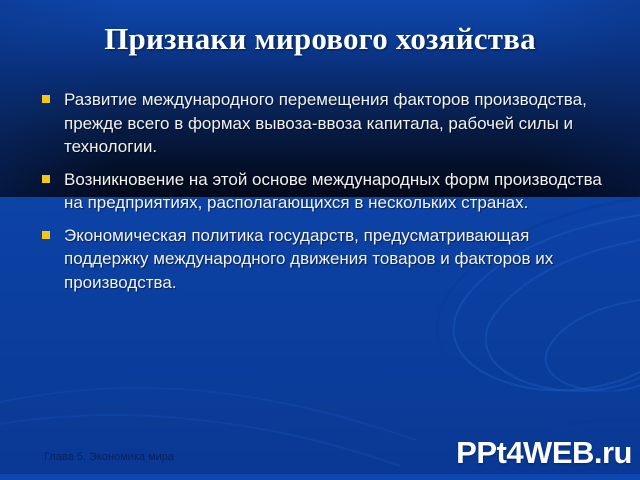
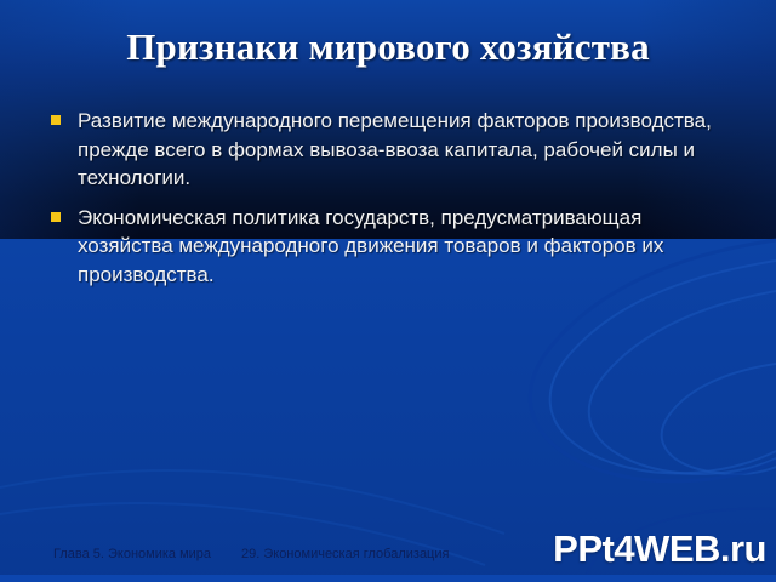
  Признаки мирового хозяйства
  Развитие международного перемещения факторов производства, прежде всего в формах вывоза-ввоза капитала, рабочей силы и технологии.
- Возникновение на этой основе международных форм производства на предприятиях, располагающихся в нескольких странах.
- Экономическая политика государств, предусматривающая поддержку международного движения товаров и факторов их производства.
+ Экономическая политика государств, предусматривающая хозяйства международного движения товаров и факторов их производства.
  Глава 5. Экономика мира
+ 29. Экономическая глобализация
  PPt4WEB.ru
